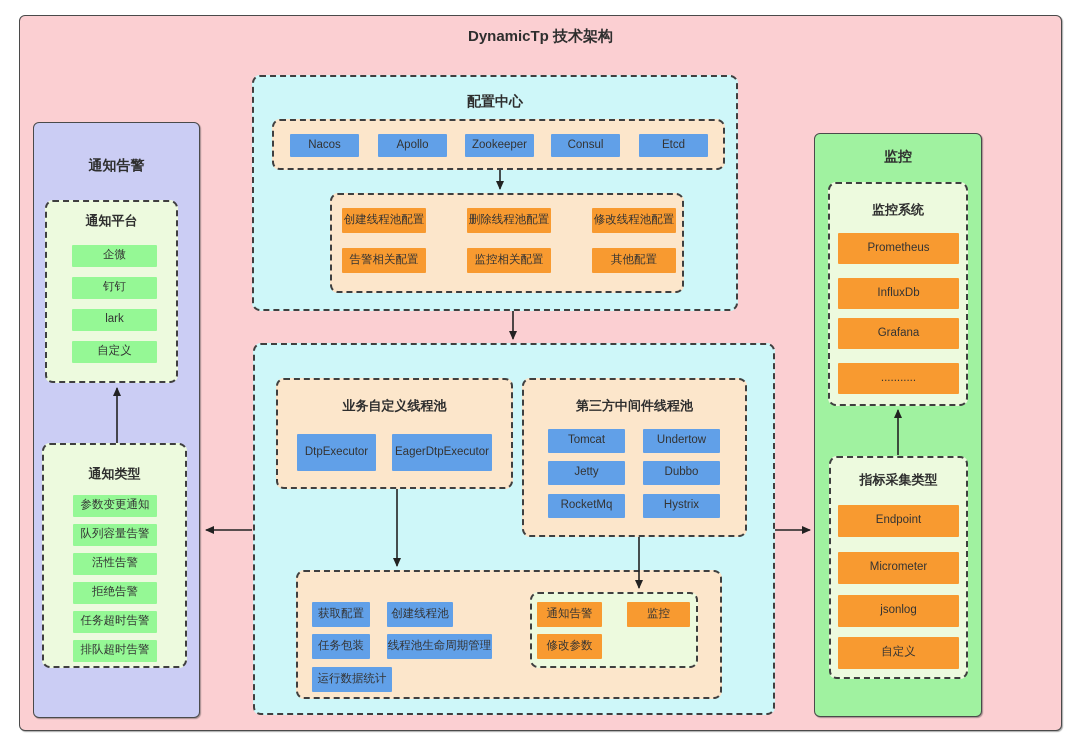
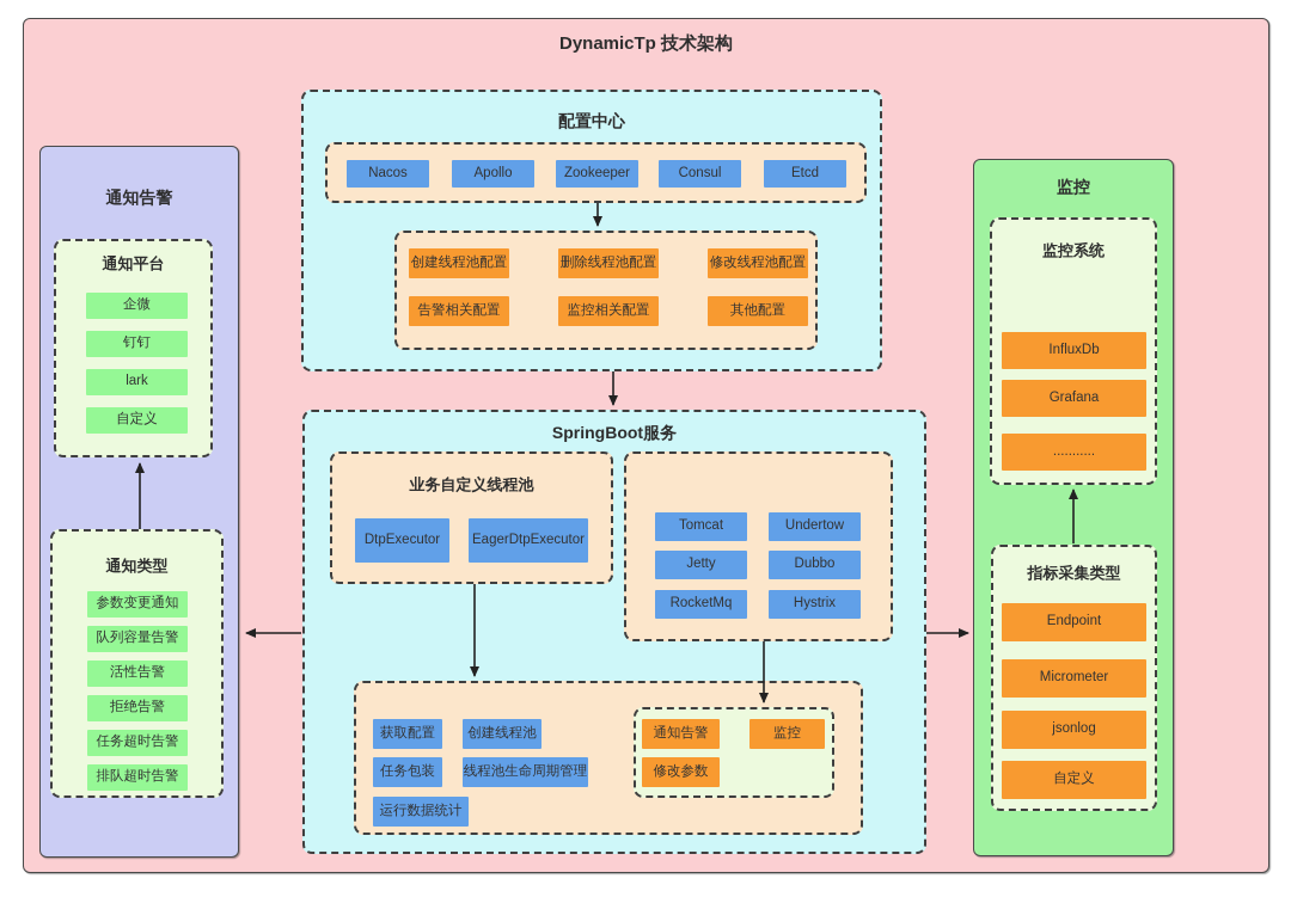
  DynamicTp 技术架构
  通知告警
  通知平台
  企微
  钉钉
  lark
  自定义
  通知类型
  参数变更通知
  队列容量告警
  活性告警
  拒绝告警
  任务超时告警
  排队超时告警
  配置中心
  Nacos
  Apollo
  Zookeeper
  Consul
  Etcd
  创建线程池配置
  删除线程池配置
  修改线程池配置
  告警相关配置
  监控相关配置
  其他配置
+ SpringBoot服务
  业务自定义线程池
  DtpExecutor
  EagerDtpExecutor
- 第三方中间件线程池
  Tomcat
  Undertow
  Jetty
  Dubbo
  RocketMq
  Hystrix
  获取配置
  创建线程池
  任务包装
  线程池生命周期管理
  运行数据统计
  通知告警
  监控
  修改参数
  监控
  监控系统
- Prometheus
  InfluxDb
  Grafana
  ...........
  指标采集类型
  Endpoint
  Micrometer
  jsonlog
  自定义
